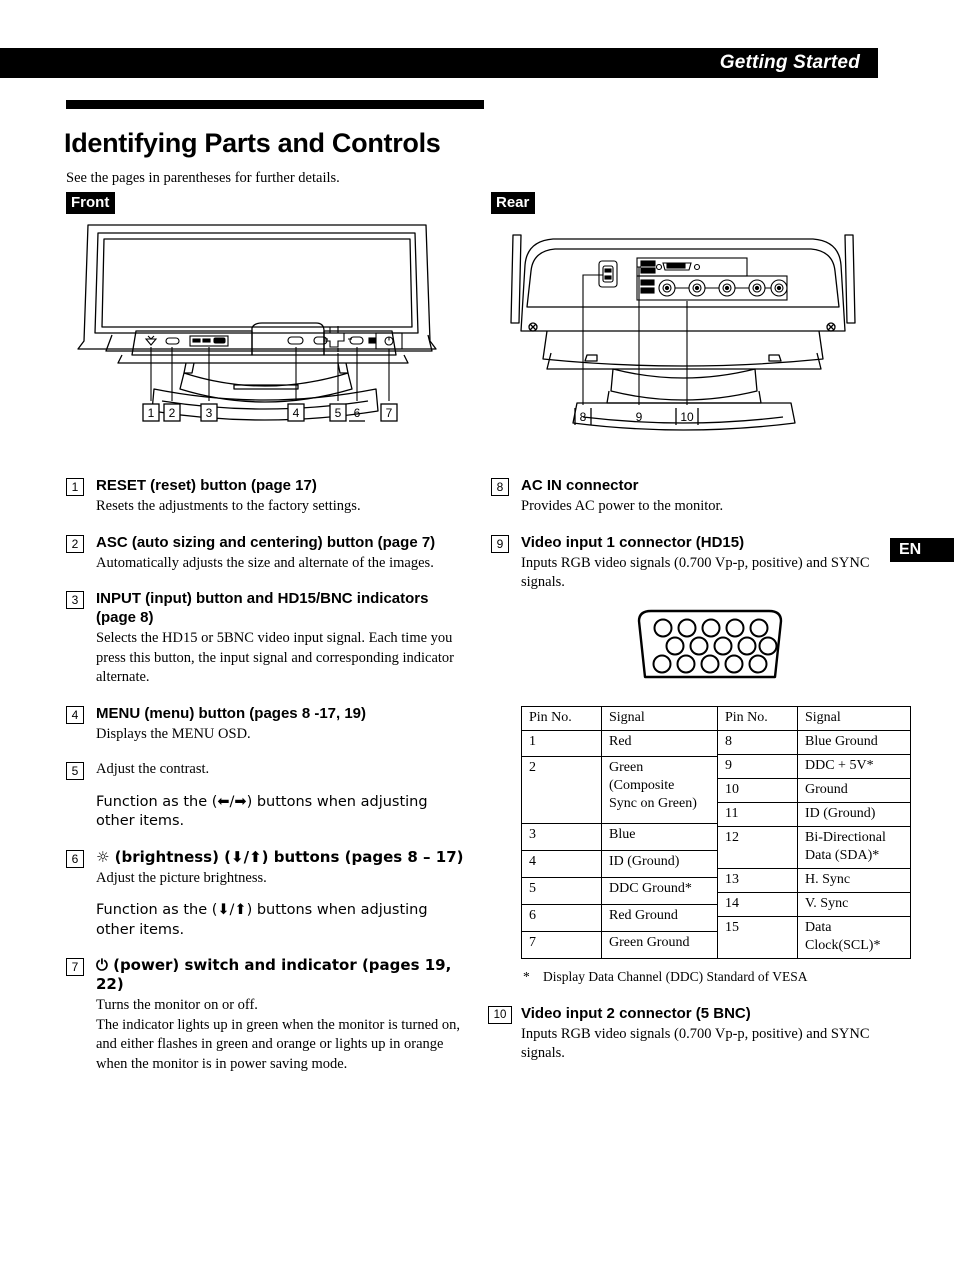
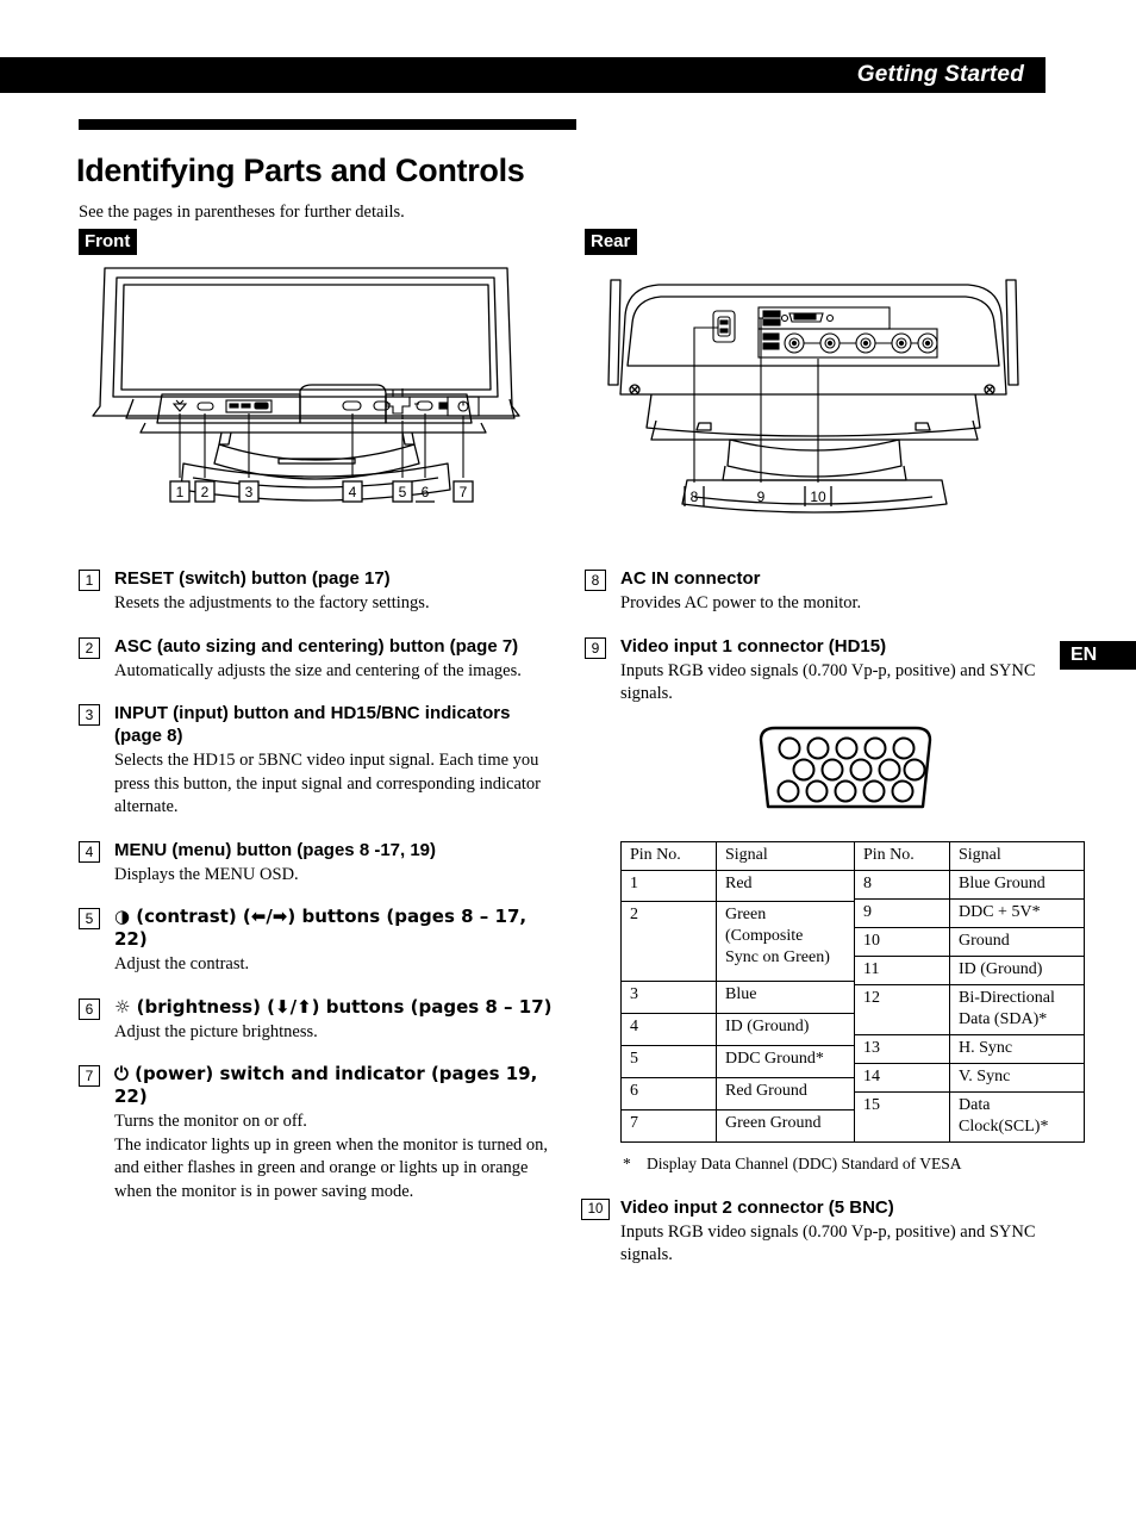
  Getting Started
  EN
  Identifying Parts and Controls
  See the pages in parentheses for further details.
  Front
  1
  2
  3
  4
  5
  6
  7
  1
- RESET (reset) button (page 17)
+ RESET (switch) button (page 17)
  Resets the adjustments to the factory settings.
  2
  ASC (auto sizing and centering) button (page 7)
- Automatically adjusts the size and alternate of the images.
+ Automatically adjusts the size and centering of the images.
  3
  INPUT (input) button and HD15/BNC indicators (page 8)
  Selects the HD15 or 5BNC video input signal. Each time you press this button, the input signal and corresponding indicator alternate.
  4
  MENU (menu) button (pages 8 -17, 19)
  Displays the MENU OSD.
  5
+ ◑ (contrast) (⬅/➡) buttons (pages 8 – 17, 22)
  Adjust the contrast.
- Function as the (⬅/➡) buttons when adjusting other items.
  6
  ☼ (brightness) (⬇/⬆) buttons (pages 8 – 17)
  Adjust the picture brightness.
- Function as the (⬇/⬆) buttons when adjusting other items.
  7
  ⏻ (power) switch and indicator (pages 19, 22)
  Turns the monitor on or off.
  The indicator lights up in green when the monitor is turned on, and either flashes in green and orange or lights up in orange when the monitor is in power saving mode.
  Rear
  8
  9
  10
  8
  AC IN connector
  Provides AC power to the monitor.
  9
  Video input 1 connector (HD15)
  Inputs RGB video signals (0.700 Vp-p, positive) and SYNC signals.
  Pin No.	Signal
  1	Red
  2	Green (Composite Sync on Green)
  3	Blue
  4	ID (Ground)
  5	DDC Ground*
  6	Red Ground
  7	Green Ground
  Pin No.	Signal
  8	Blue Ground
  9	DDC + 5V*
  10	Ground
  11	ID (Ground)
  12	Bi-Directional Data (SDA)*
  13	H. Sync
  14	V. Sync
  15	Data Clock(SCL)*
  *
  Display Data Channel (DDC) Standard of VESA
  10
  Video input 2 connector (5 BNC)
  Inputs RGB video signals (0.700 Vp-p, positive) and SYNC signals.
